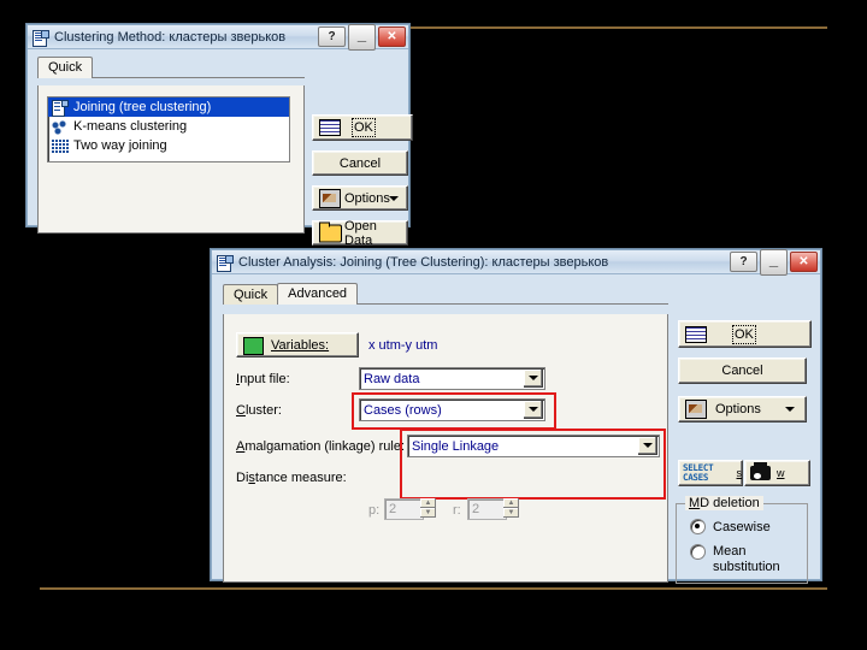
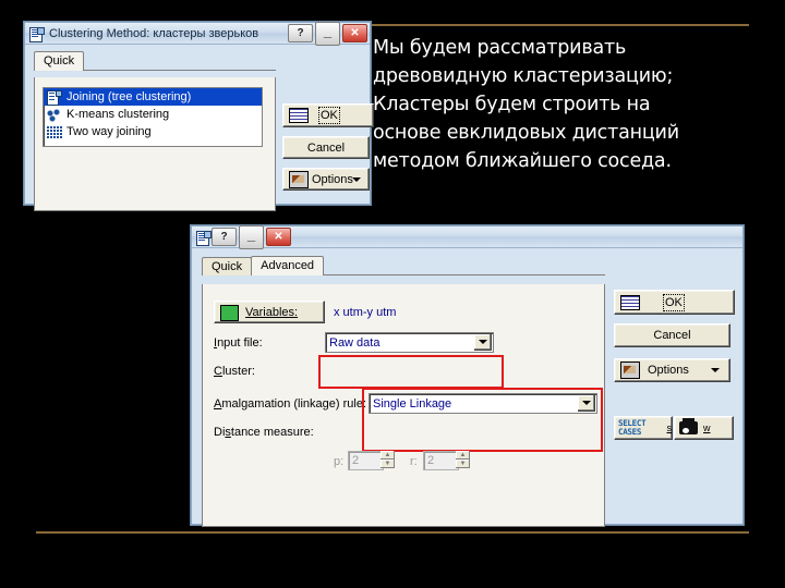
+ Мы будем рассматривать
+ древовидную кластеризацию;
+ Кластеры будем строить на
+ основе евклидовых дистанций
+ методом ближайшего соседа.
  Clustering Method: кластеры зверьков
  ?
  _
  ✕
  Quick
  Joining (tree clustering)
  K-means clustering
  Two way joining
  OK
  Cancel
  Options
- Open Data
- Cluster Analysis: Joining (Tree Clustering): кластеры зверьков
  ?
  _
  ✕
  Quick
  Advanced
  Variables:
  x utm-y utm
  Input file:
  Raw data
  Cluster:
- Cases (rows)
  Amalgamation (linkage) rule:
  Single Linkage
  Distance measure:
  p:
  2
  r:
  2
  OK
  Cancel
  Options
  SELECT CASES
  s
  w
- MD deletion
- Casewise
- Mean substitution
